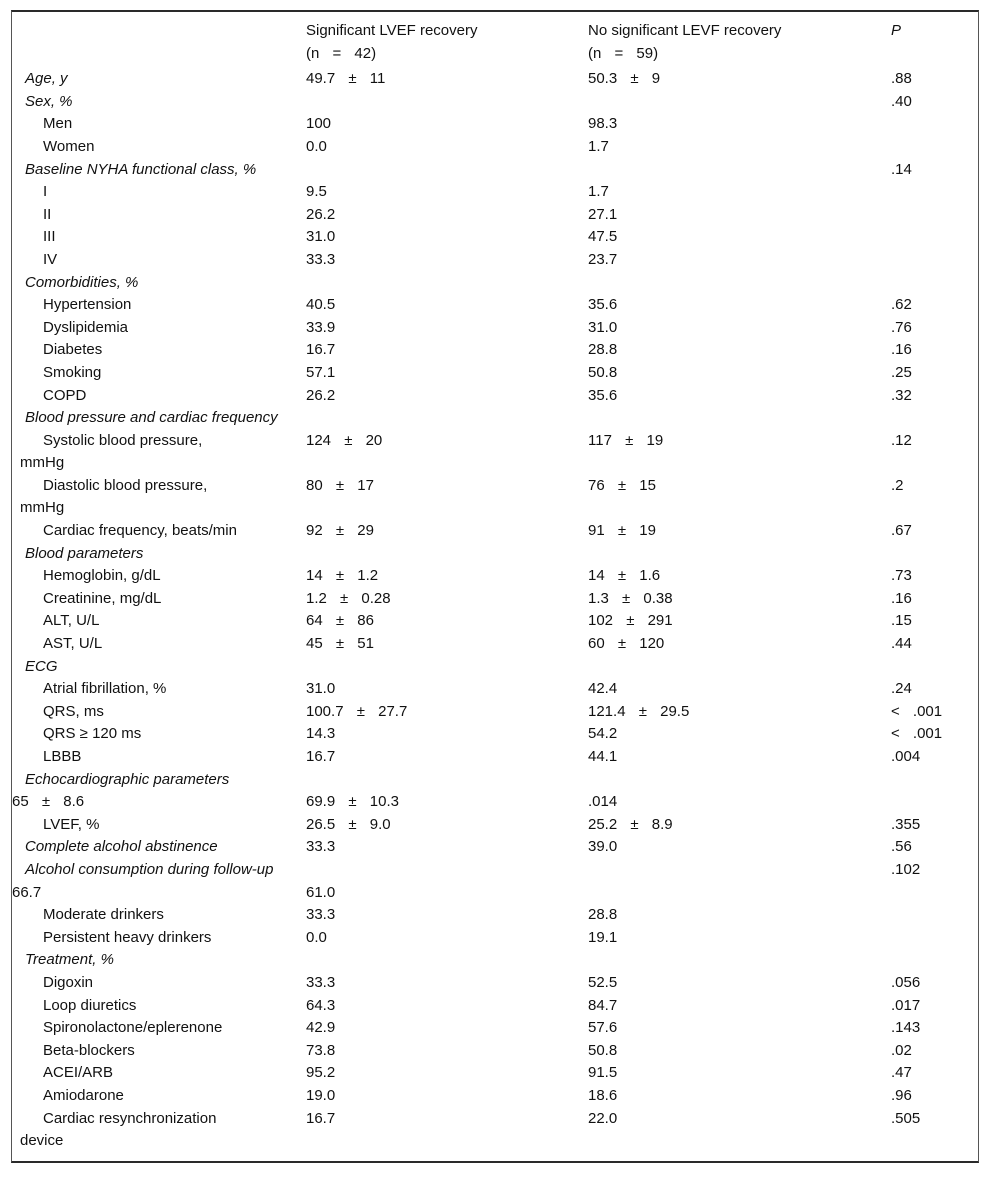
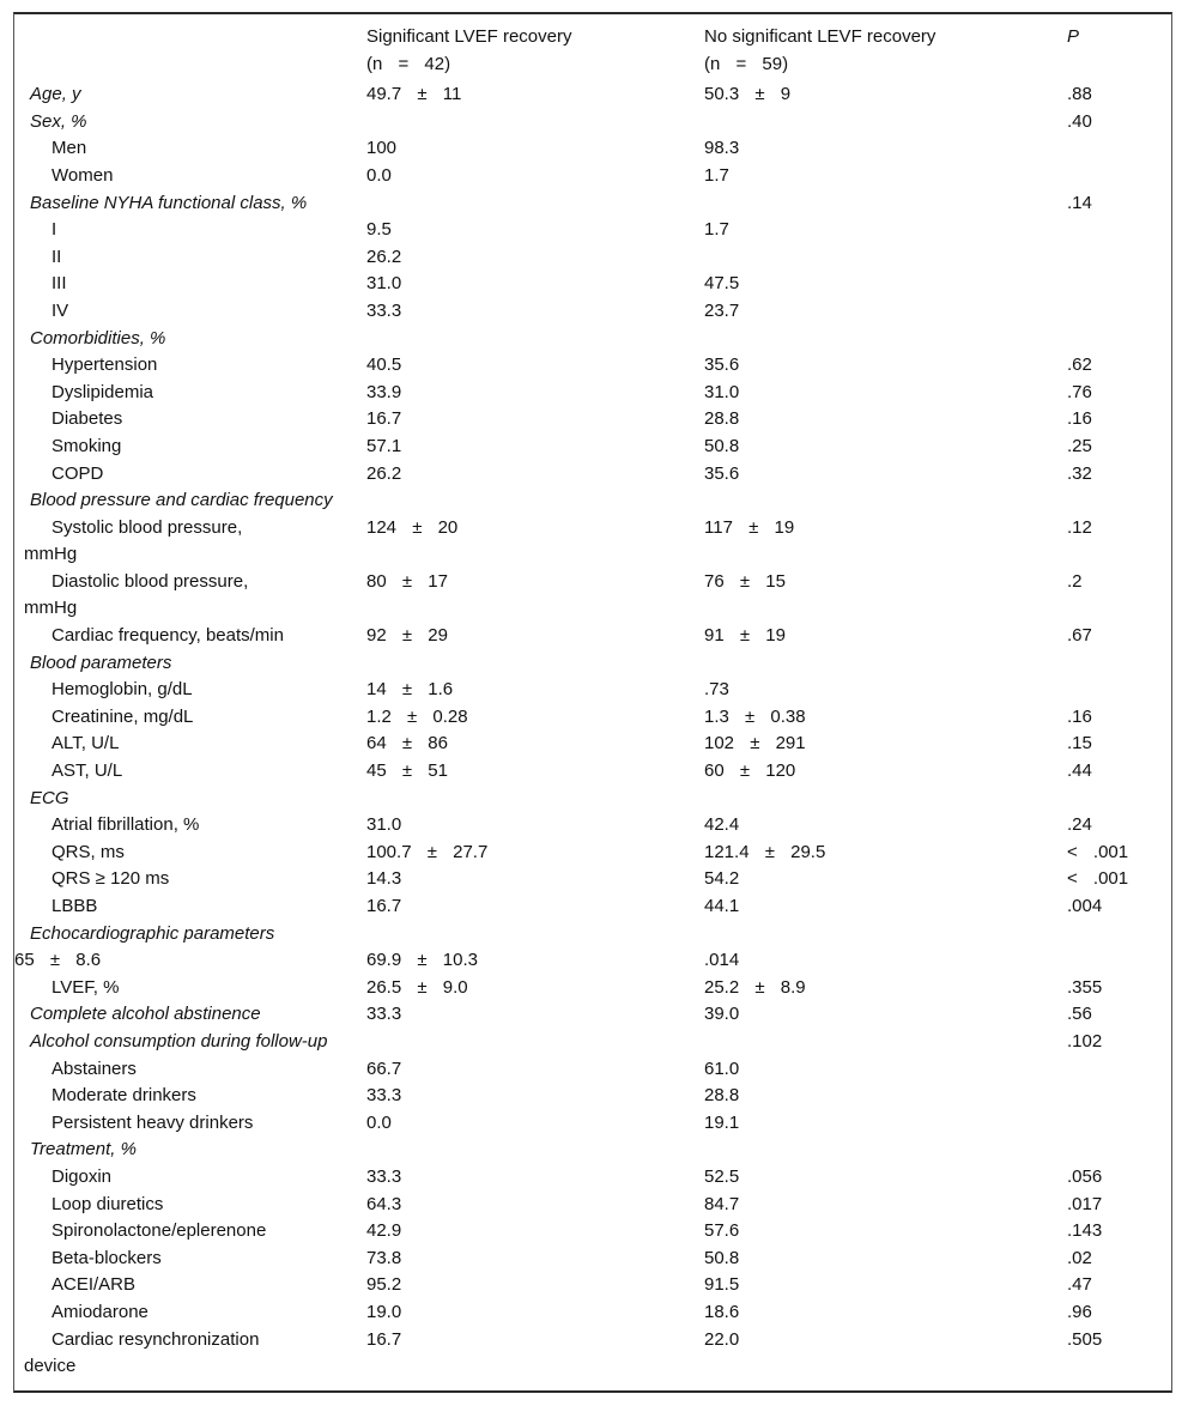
  Significant LVEF recovery
  (n = 42)
  No significant LEVF recovery
  (n = 59)
  P
  Age, y
  49.7 ± 11
  50.3 ± 9
  .88
  Sex, %
  .40
  Men
  100
  98.3
  Women
  0.0
  1.7
  Baseline NYHA functional class, %
  .14
  I
  9.5
  1.7
  II
  26.2
- 27.1
  III
  31.0
  47.5
  IV
  33.3
  23.7
  Comorbidities, %
  Hypertension
  40.5
  35.6
  .62
  Dyslipidemia
  33.9
  31.0
  .76
  Diabetes
  16.7
  28.8
  .16
  Smoking
  57.1
  50.8
  .25
  COPD
  26.2
  35.6
  .32
  Blood pressure and cardiac frequency
  Systolic blood pressure,
  mmHg
  124 ± 20
  117 ± 19
  .12
  Diastolic blood pressure,
  mmHg
  80 ± 17
  76 ± 15
  .2
  Cardiac frequency, beats/min
  92 ± 29
  91 ± 19
  .67
  Blood parameters
  Hemoglobin, g/dL
- 14 ± 1.2
  14 ± 1.6
  .73
  Creatinine, mg/dL
  1.2 ± 0.28
  1.3 ± 0.38
  .16
  ALT, U/L
  64 ± 86
  102 ± 291
  .15
  AST, U/L
  45 ± 51
  60 ± 120
  .44
  ECG
  Atrial fibrillation, %
  31.0
  42.4
  .24
  QRS, ms
  100.7 ± 27.7
  121.4 ± 29.5
  < .001
  QRS ≥ 120 ms
  14.3
  54.2
  < .001
  LBBB
  16.7
  44.1
  .004
  Echocardiographic parameters
  65 ± 8.6
  69.9 ± 10.3
  .014
  LVEF, %
  26.5 ± 9.0
  25.2 ± 8.9
  .355
  Complete alcohol abstinence
  33.3
  39.0
  .56
  Alcohol consumption during follow-up
  .102
+ Abstainers
  66.7
  61.0
  Moderate drinkers
  33.3
  28.8
  Persistent heavy drinkers
  0.0
  19.1
  Treatment, %
  Digoxin
  33.3
  52.5
  .056
  Loop diuretics
  64.3
  84.7
  .017
  Spironolactone/eplerenone
  42.9
  57.6
  .143
  Beta-blockers
  73.8
  50.8
  .02
  ACEI/ARB
  95.2
  91.5
  .47
  Amiodarone
  19.0
  18.6
  .96
  Cardiac resynchronization
  device
  16.7
  22.0
  .505
